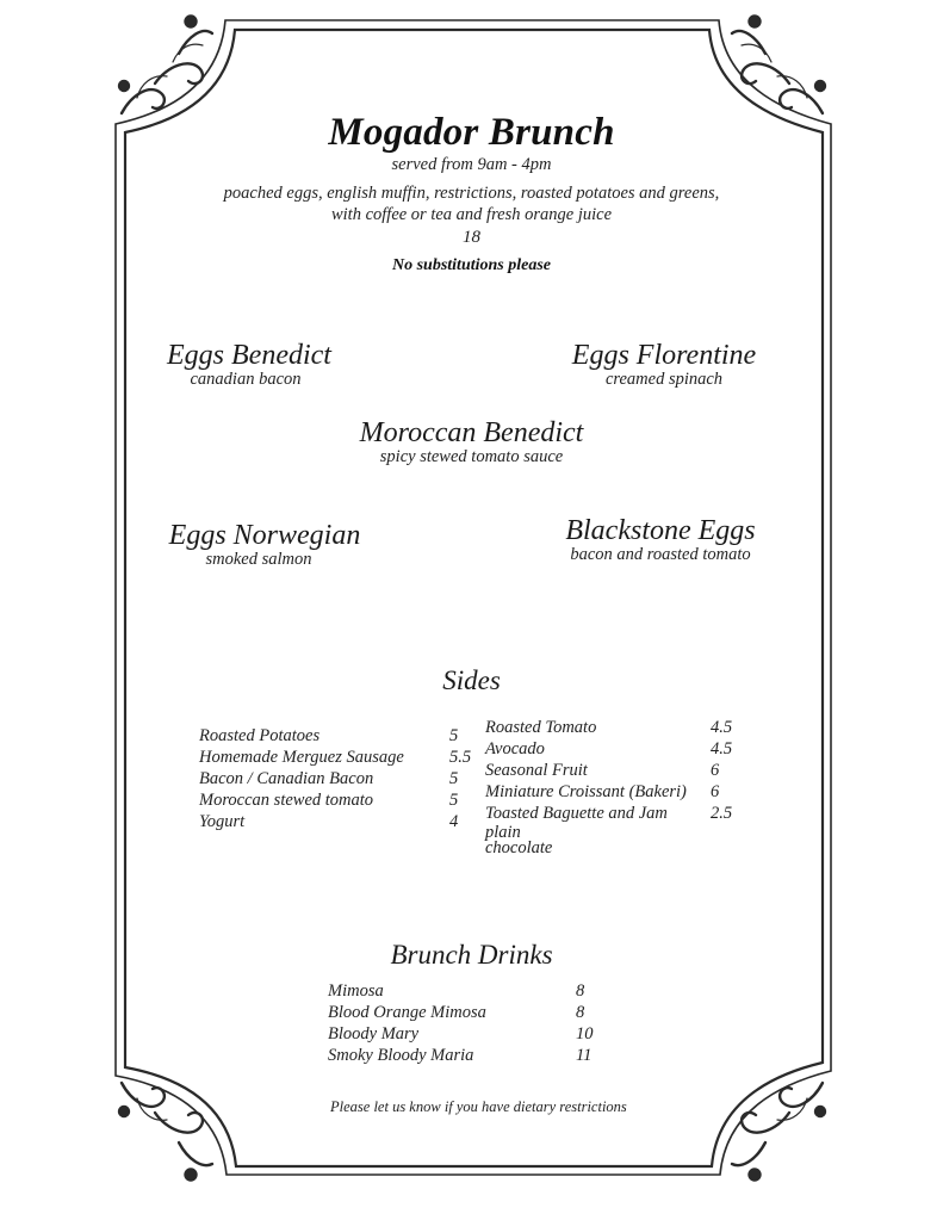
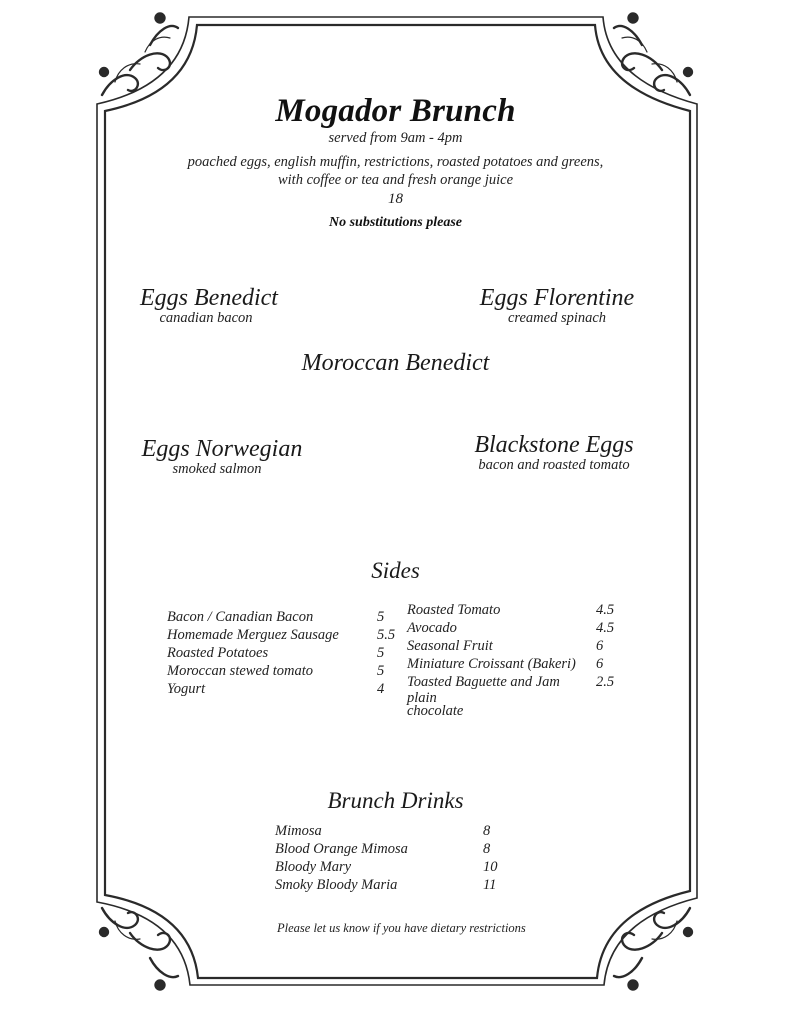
  Mogador Brunch
  served from 9am - 4pm
  poached eggs, english muffin, restrictions, roasted potatoes and greens,
  with coffee or tea and fresh orange juice
  18
  No substitutions please
  Eggs Benedict
  canadian bacon
  Eggs Florentine
  creamed spinach
  Moroccan Benedict
- spicy stewed tomato sauce
  Eggs Norwegian
  smoked salmon
  Blackstone Eggs
  bacon and roasted tomato
  Sides
- Roasted Potatoes
+ Bacon / Canadian Bacon
  5
  Homemade Merguez Sausage
  5.5
- Bacon / Canadian Bacon
+ Roasted Potatoes
  5
  Moroccan stewed tomato
  5
  Yogurt
  4
  Roasted Tomato
  4.5
  Avocado
  4.5
  Seasonal Fruit
  6
  Miniature Croissant (Bakeri)
  6
  Toasted Baguette and Jam
  2.5
  plain
  chocolate
  Brunch Drinks
  Mimosa
  8
  Blood Orange Mimosa
  8
  Bloody Mary
  10
  Smoky Bloody Maria
  11
  Please let us know if you have dietary restrictions
